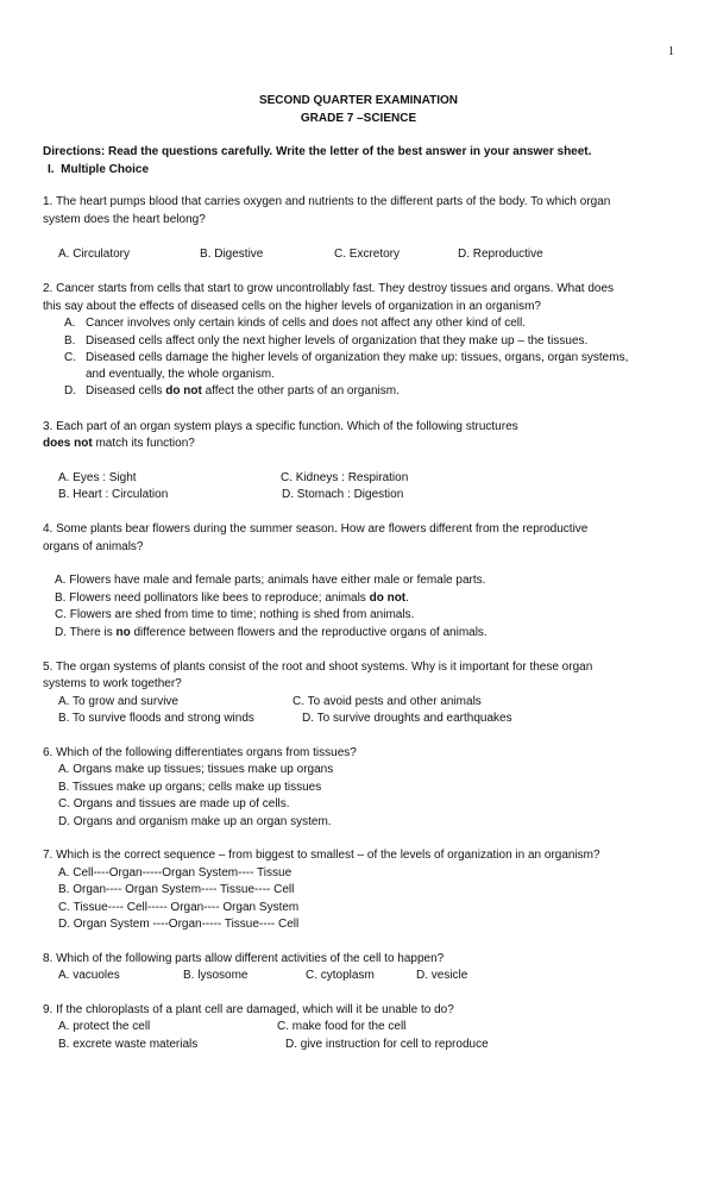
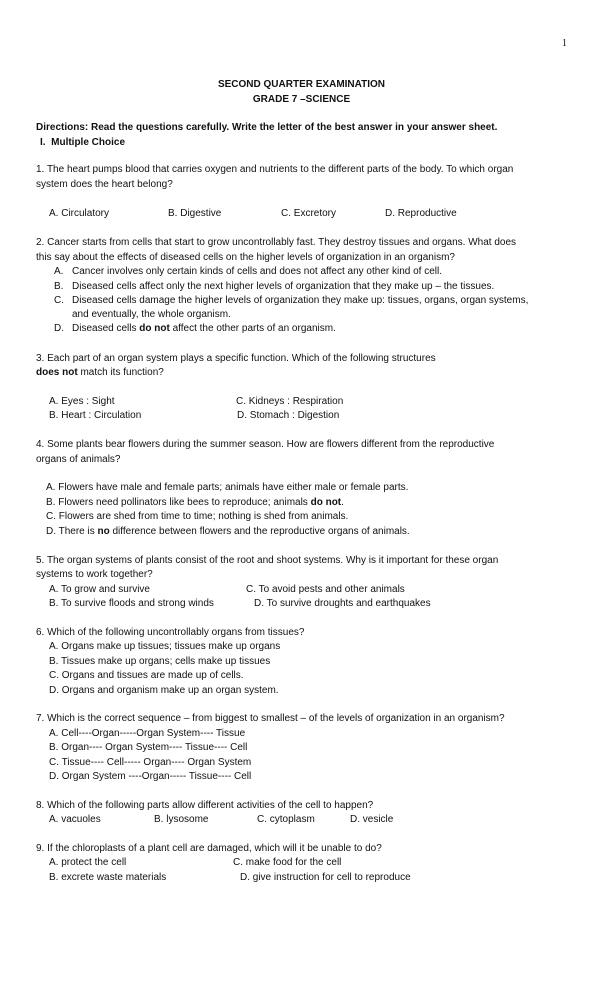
  1
  SECOND QUARTER EXAMINATION
  GRADE 7 –SCIENCE
  Directions: Read the questions carefully. Write the letter of the best answer in your answer sheet.
  I. Multiple Choice
  1. The heart pumps blood that carries oxygen and nutrients to the different parts of the body. To which organ
  system does the heart belong?
  A. Circulatory
  B. Digestive
  C. Excretory
  D. Reproductive
  2. Cancer starts from cells that start to grow uncontrollably fast. They destroy tissues and organs. What does
  this say about the effects of diseased cells on the higher levels of organization in an organism?
  A.
  Cancer involves only certain kinds of cells and does not affect any other kind of cell.
  B.
  Diseased cells affect only the next higher levels of organization that they make up – the tissues.
  C.
  Diseased cells damage the higher levels of organization they make up: tissues, organs, organ systems,
  and eventually, the whole organism.
  D.
  Diseased cells do not affect the other parts of an organism.
  3. Each part of an organ system plays a specific function. Which of the following structures
  does not match its function?
  A. Eyes : Sight
  C. Kidneys : Respiration
  B. Heart : Circulation
  D. Stomach : Digestion
  4. Some plants bear flowers during the summer season. How are flowers different from the reproductive
  organs of animals?
  A. Flowers have male and female parts; animals have either male or female parts.
  B. Flowers need pollinators like bees to reproduce; animals do not.
  C. Flowers are shed from time to time; nothing is shed from animals.
  D. There is no difference between flowers and the reproductive organs of animals.
  5. The organ systems of plants consist of the root and shoot systems. Why is it important for these organ
  systems to work together?
  A. To grow and survive
  C. To avoid pests and other animals
  B. To survive floods and strong winds
  D. To survive droughts and earthquakes
- 6. Which of the following differentiates organs from tissues?
+ 6. Which of the following uncontrollably organs from tissues?
  A. Organs make up tissues; tissues make up organs
  B. Tissues make up organs; cells make up tissues
  C. Organs and tissues are made up of cells.
  D. Organs and organism make up an organ system.
  7. Which is the correct sequence – from biggest to smallest – of the levels of organization in an organism?
  A. Cell----Organ-----Organ System---- Tissue
  B. Organ---- Organ System---- Tissue---- Cell
  C. Tissue---- Cell----- Organ---- Organ System
  D. Organ System ----Organ----- Tissue---- Cell
  8. Which of the following parts allow different activities of the cell to happen?
  A. vacuoles
  B. lysosome
  C. cytoplasm
  D. vesicle
  9. If the chloroplasts of a plant cell are damaged, which will it be unable to do?
  A. protect the cell
  C. make food for the cell
  B. excrete waste materials
  D. give instruction for cell to reproduce
